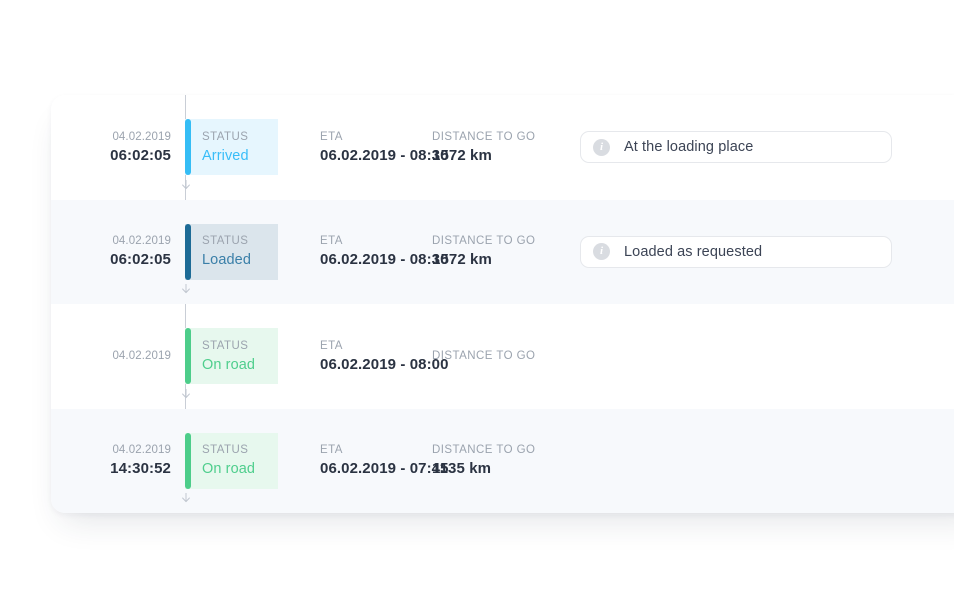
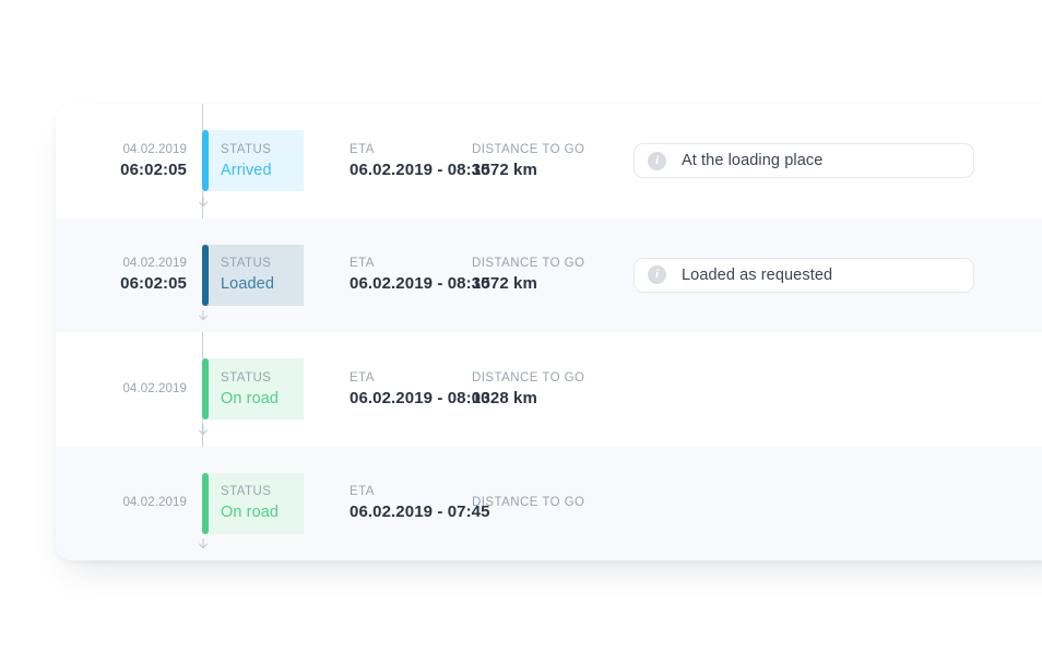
  04.02.2019
  06:02:05
  STATUS
  Arrived
  ETA
  06.02.2019 - 08:
  DISTANCE TO GO
  1572 km
  i
  At the loading place
  04.02.2019
  06:02:05
  STATUS
  Loaded
  ETA
  06.02.2019 - 08:
  DISTANCE TO GO
  1572 km
  i
  Loaded as requested
  04.02.2019
  STATUS
  On road
  ETA
  06.02.2019 - 08:
  DISTANCE TO GO
+ 1328 km
  04.02.2019
- 14:30:52
  STATUS
  On road
  ETA
  06.02.2019 - 07:
  DISTANCE TO GO
- 1135 km
